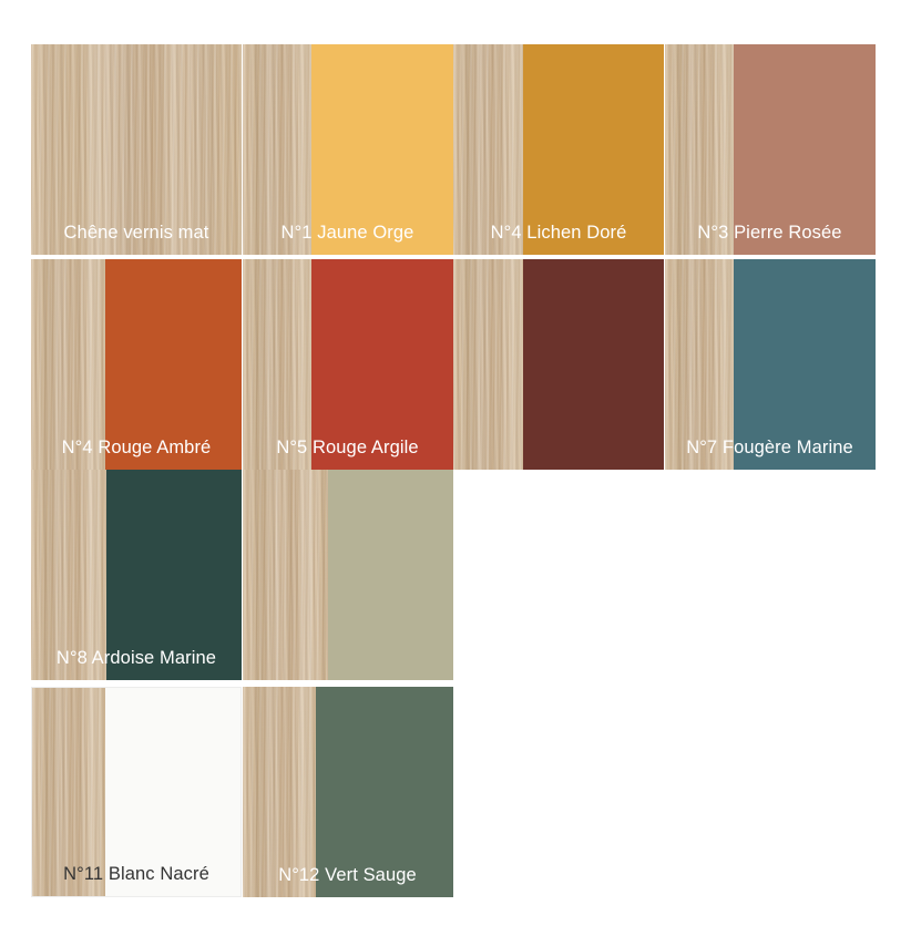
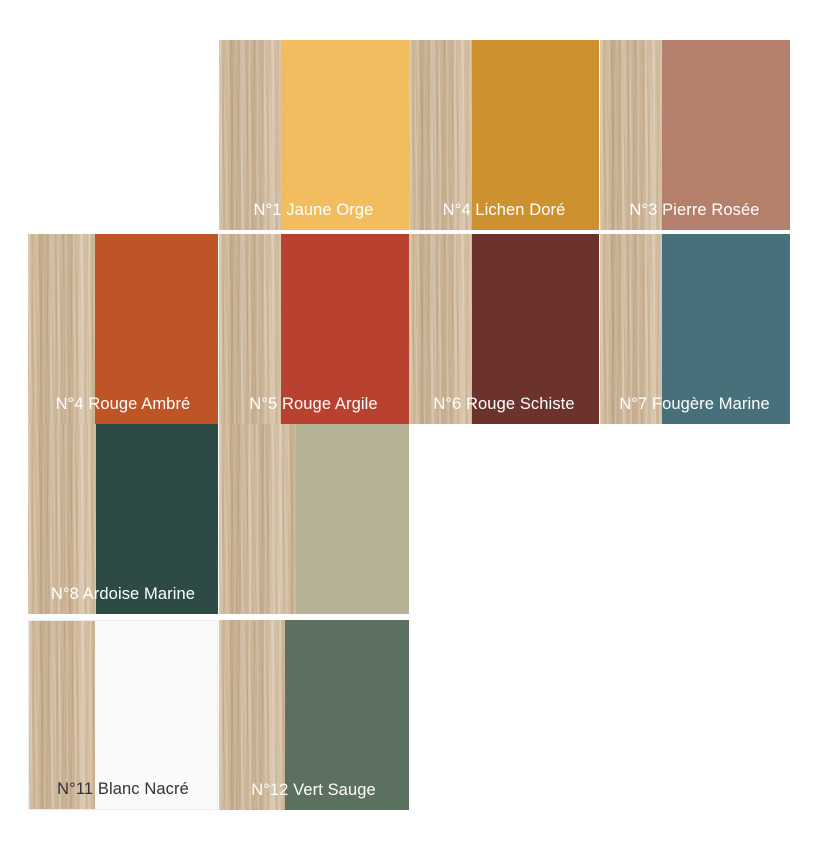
- Chêne vernis mat
  N°1 Jaune Orge
  N°4 Lichen Doré
  N°3 Pierre Rosée
  N°4 Rouge Ambré
  N°5 Rouge Argile
+ N°6 Rouge Schiste
  N°7 Fougère Marine
  N°8 Ardoise Marine
  N°11 Blanc Nacré
  N°12 Vert Sauge
